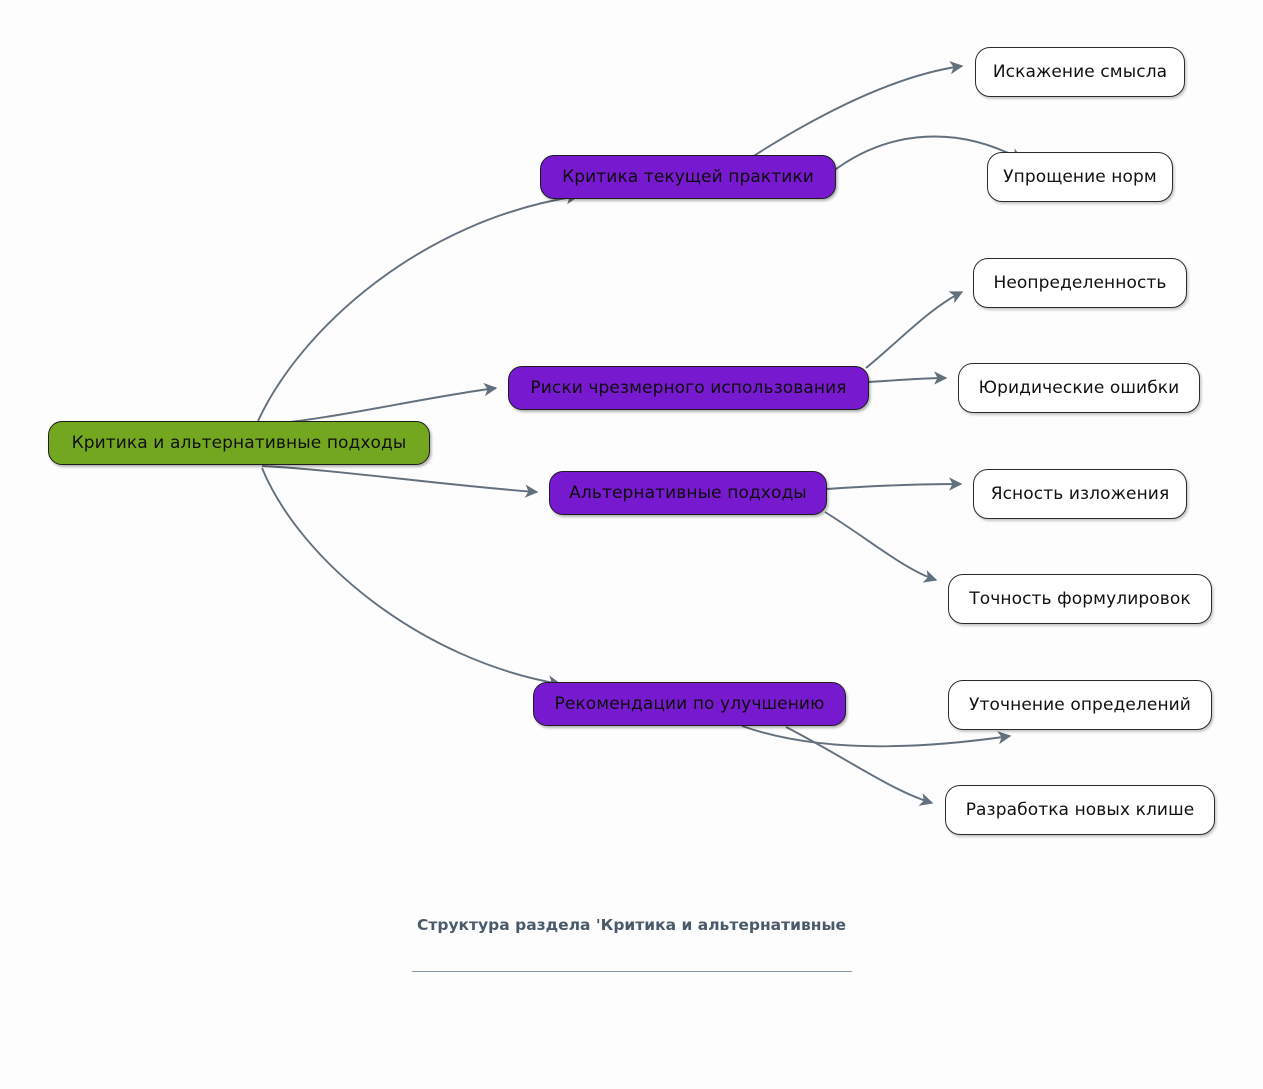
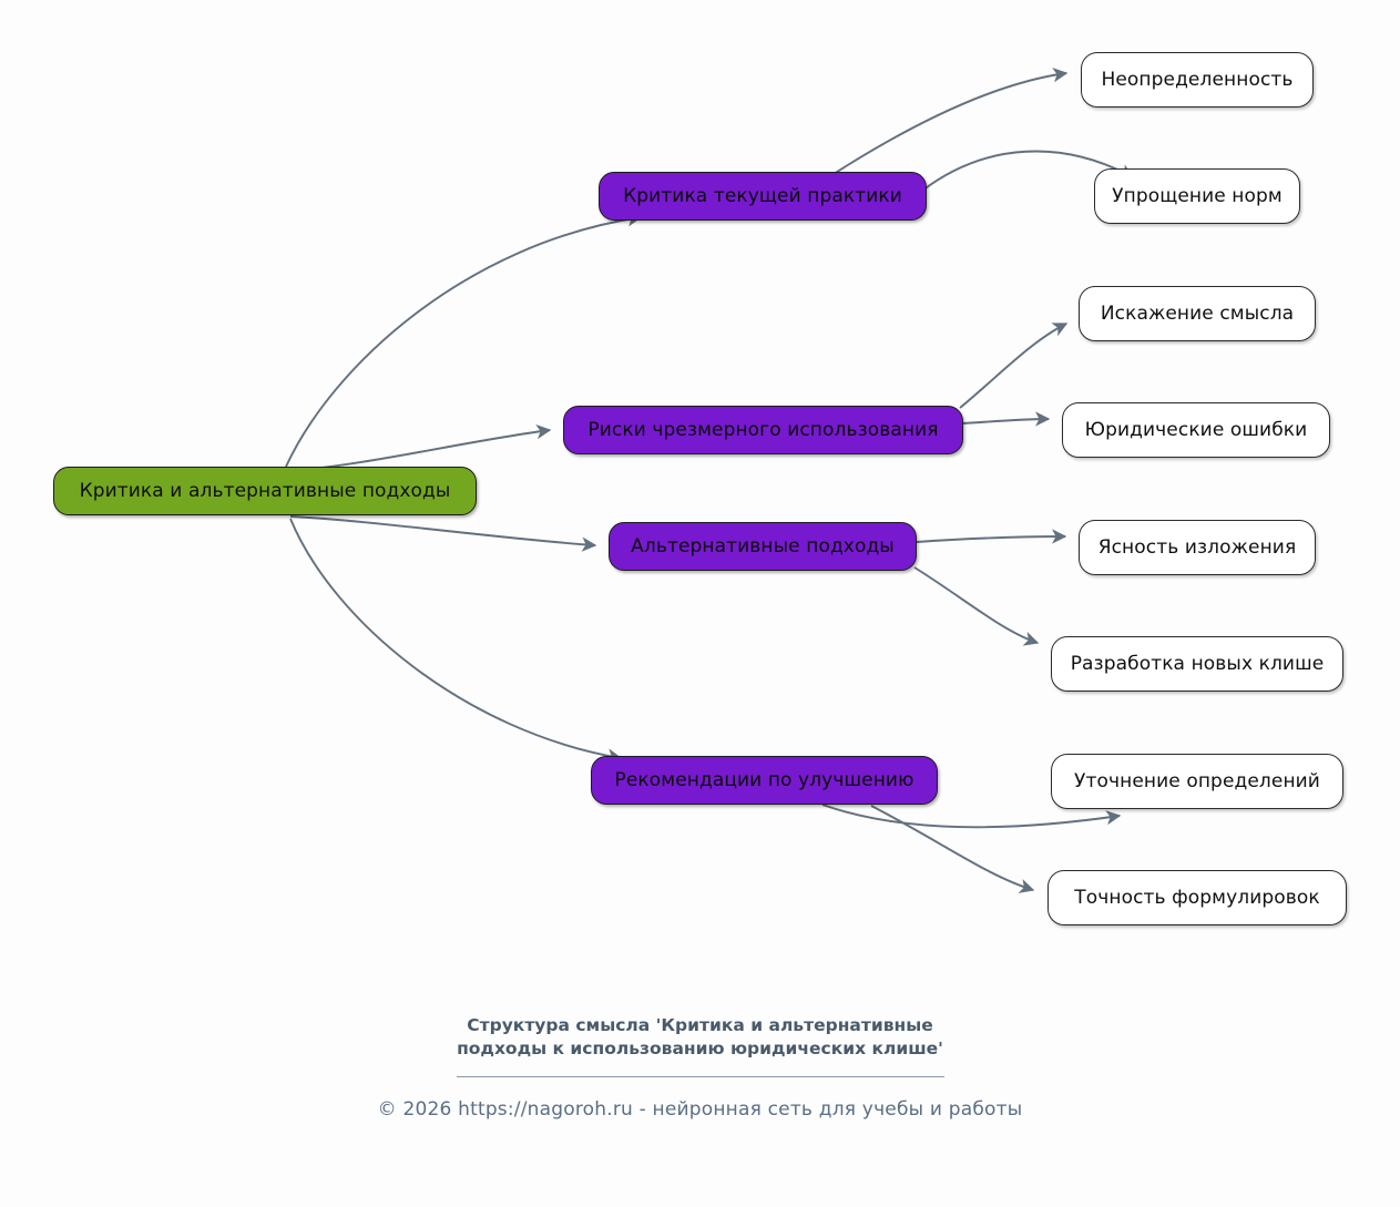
  Критика и альтернативные подходы
  Критика текущей практики
- Искажение смысла
+ Неопределенность
  Упрощение норм
  Риски чрезмерного использования
- Неопределенность
+ Искажение смысла
  Юридические ошибки
  Альтернативные подходы
  Ясность изложения
- Точность формулировок
+ Разработка новых клише
  Рекомендации по улучшению
  Уточнение определений
- Разработка новых клише
+ Точность формулировок
- Структура раздела 'Критика и альтернативные
+ Структура смысла 'Критика и альтернативные
+ подходы к использованию юридических клише'
+ © 2026 https://nagoroh.ru - нейронная сеть для учебы и работы
